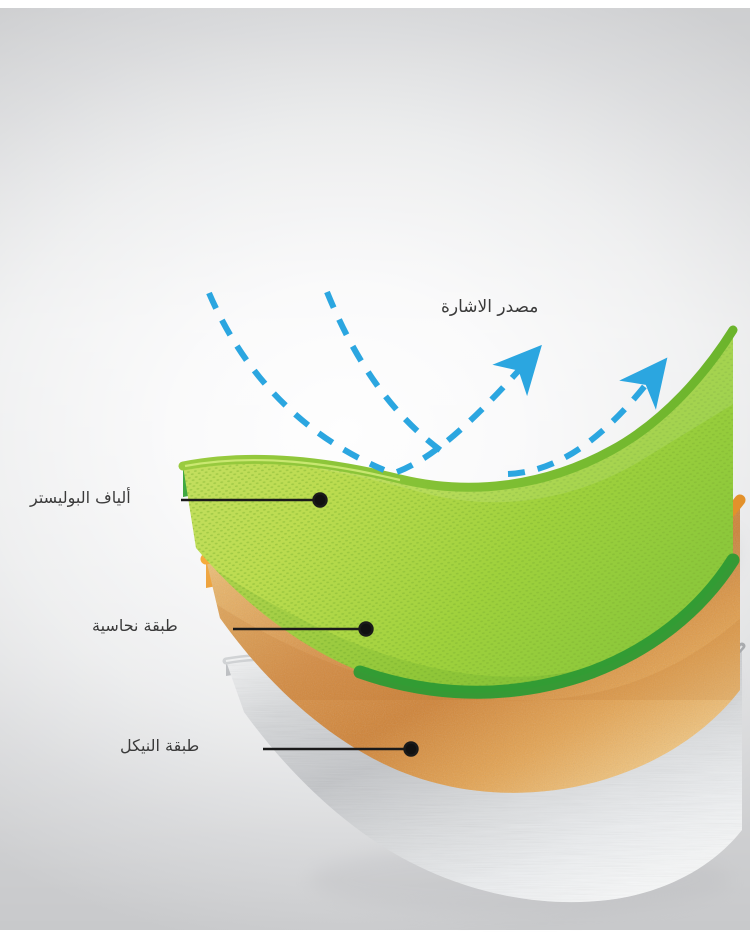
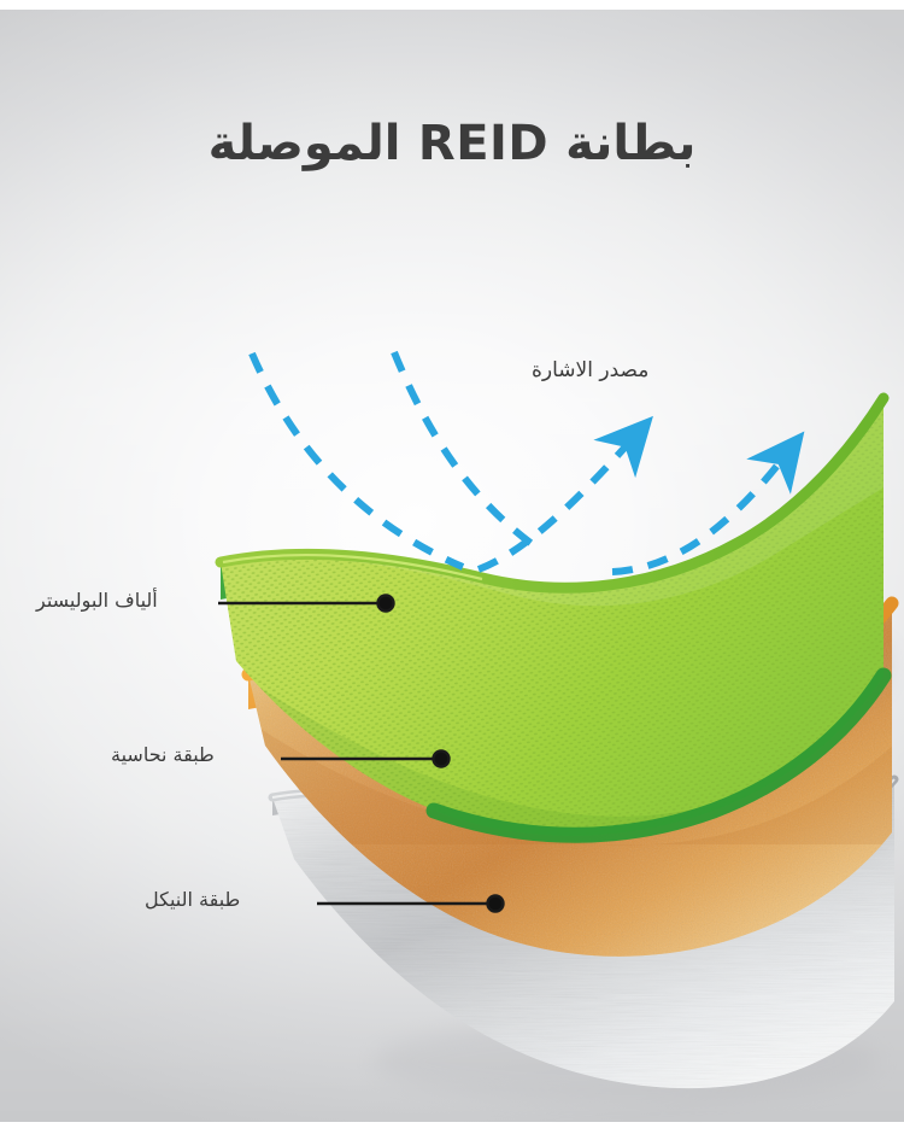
+ بطانة REID الموصلة
  مصدر الاشارة
  ألياف البوليستر
  طبقة نحاسية
  طبقة النيكل
